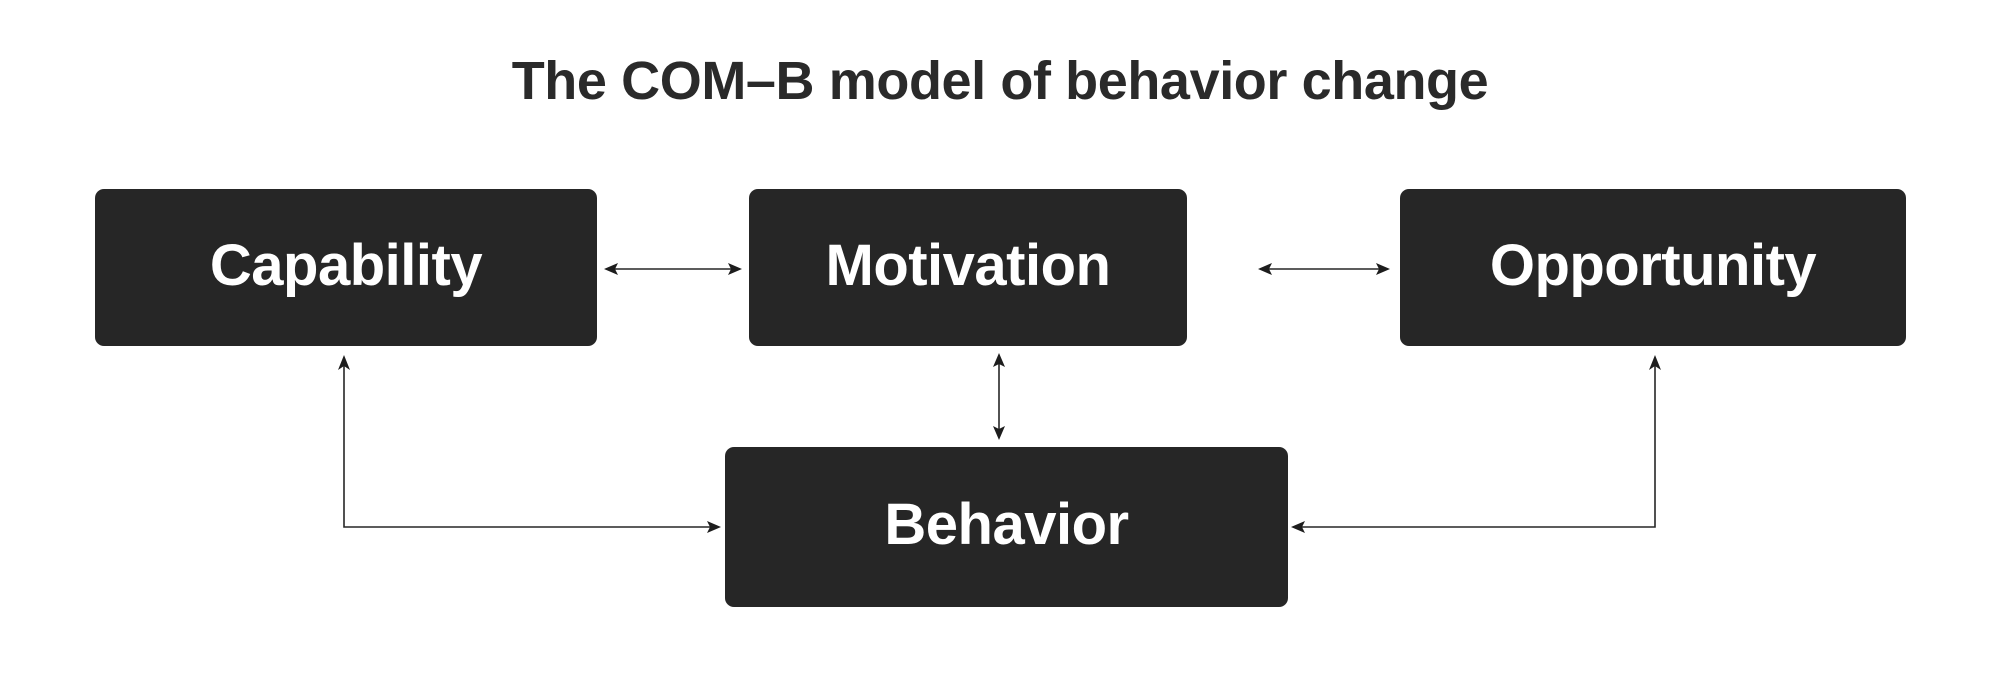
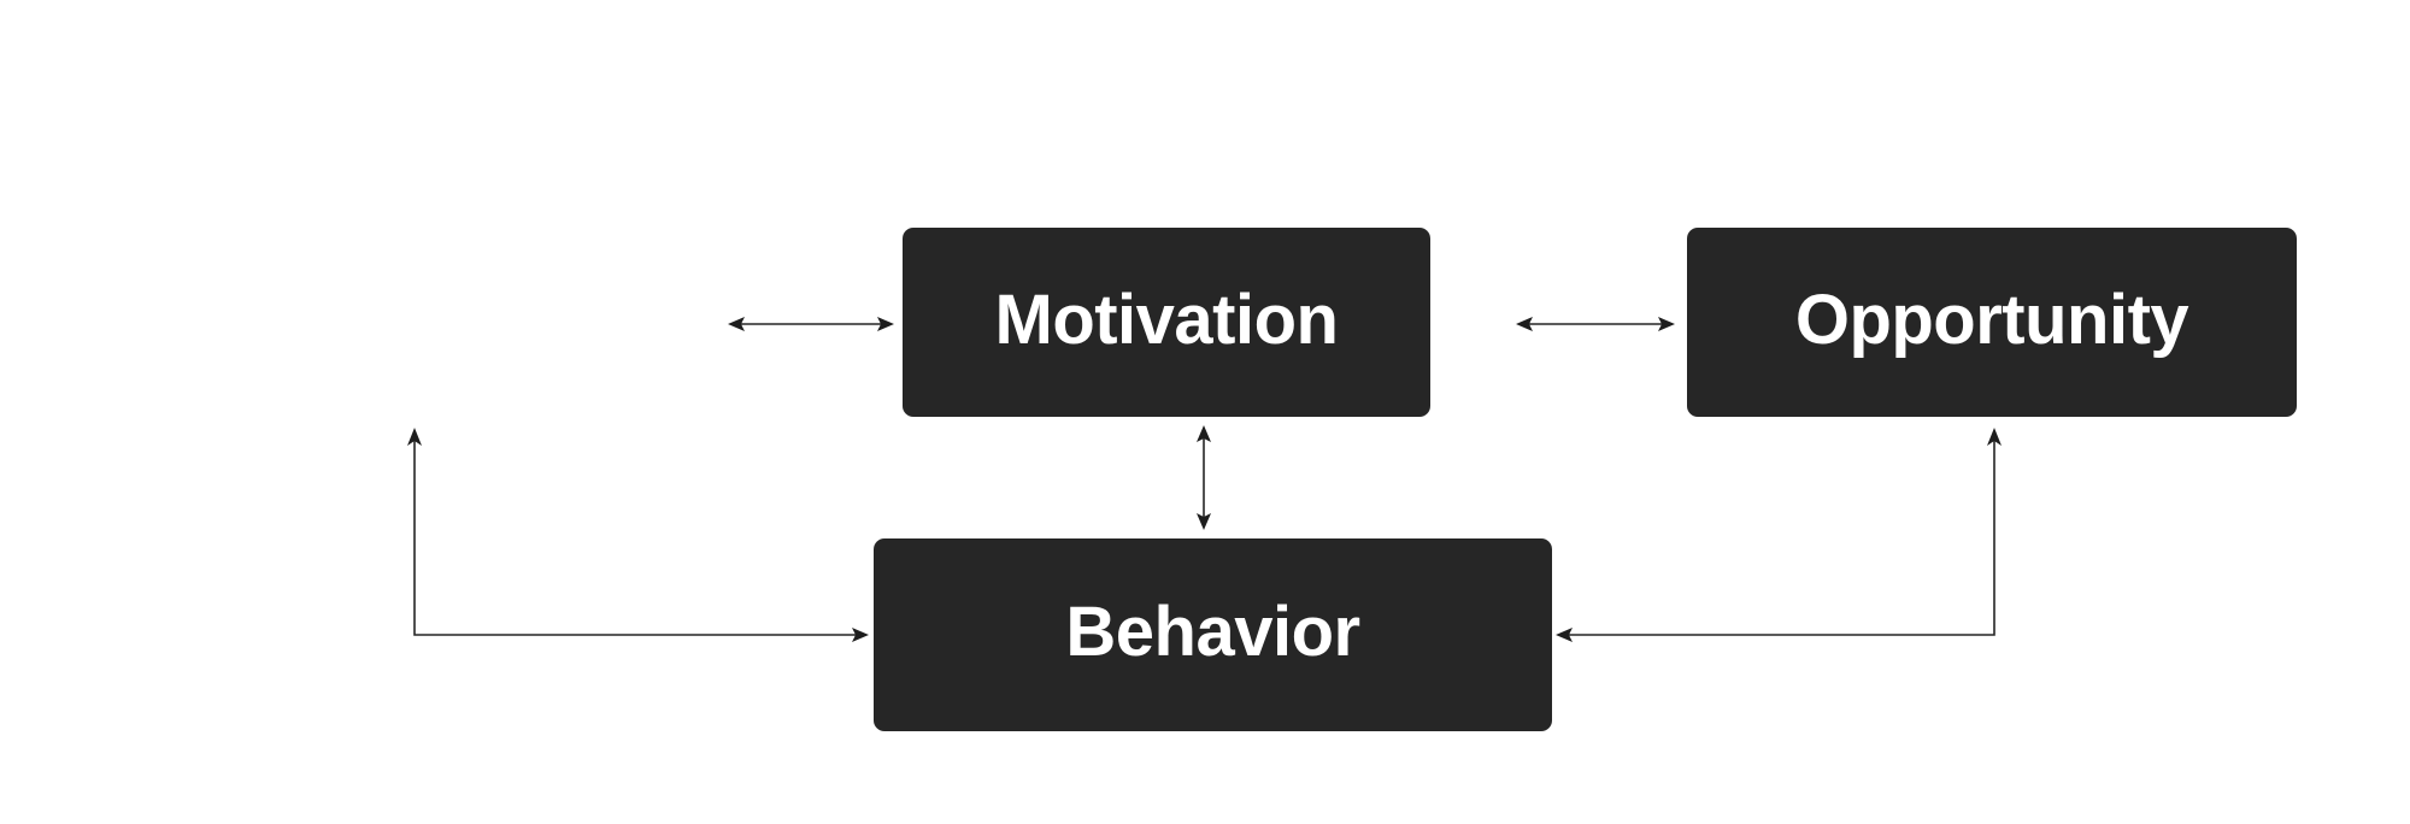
- The COM–B model of behavior change
- Capability
  Motivation
  Opportunity
  Behavior
